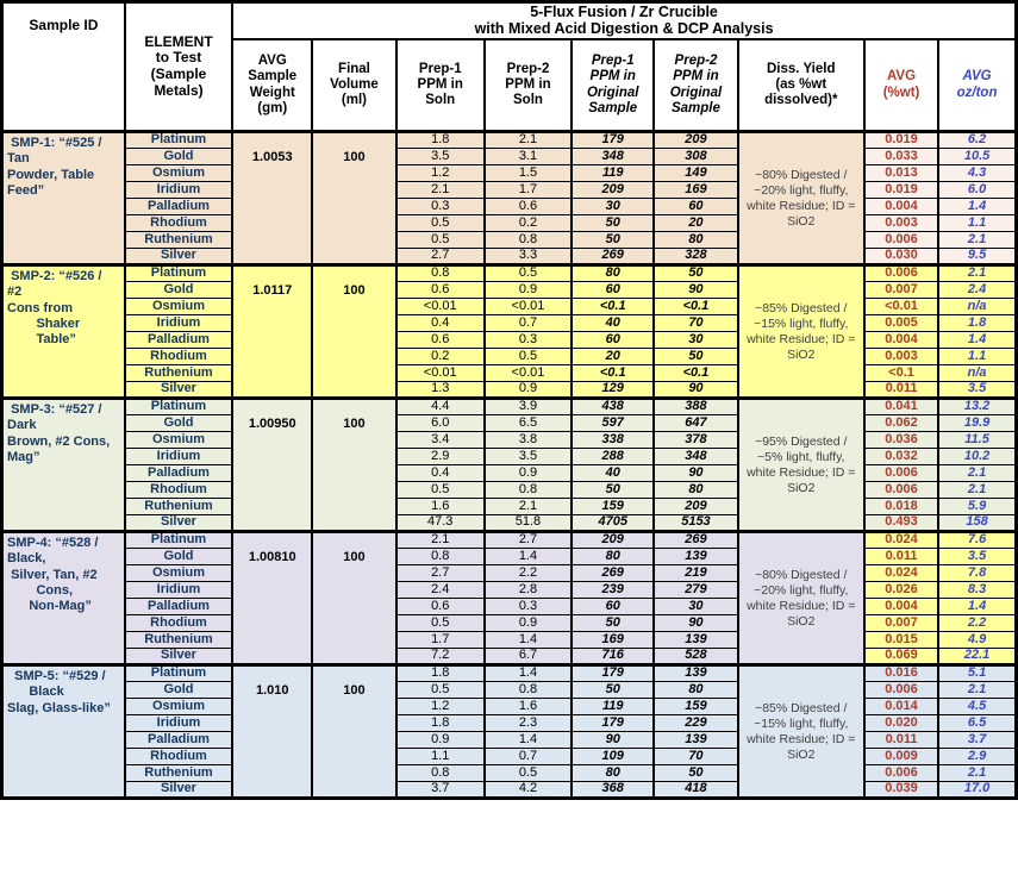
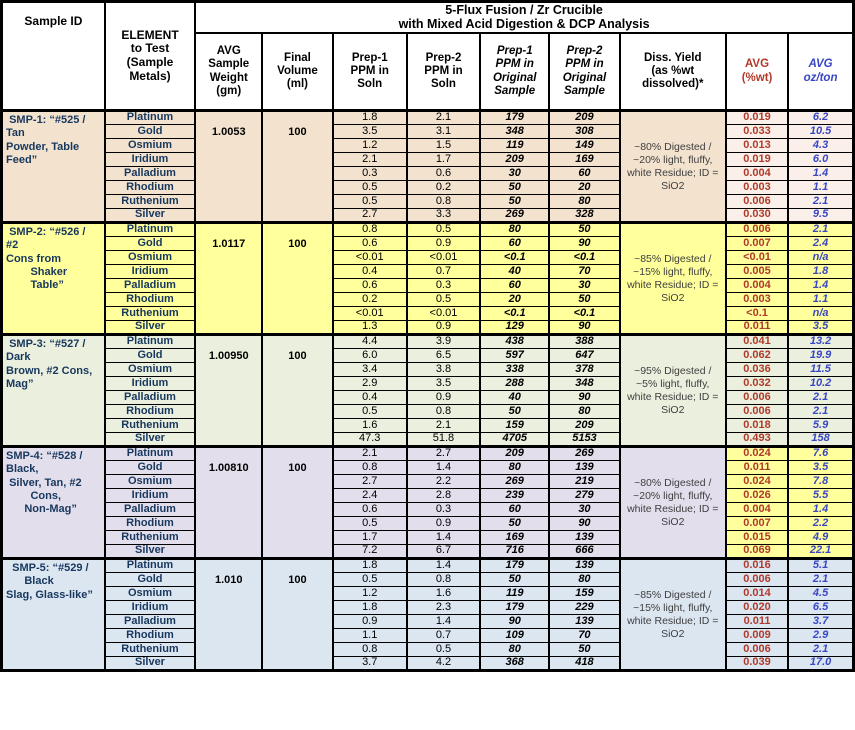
  Sample ID	ELEMENT to Test (Sample Metals)	5-Flux Fusion / Zr Crucible with Mixed Acid Digestion & DCP Analysis
  AVG Sample Weight (gm)	Final Volume (ml)	Prep-1 PPM in Soln	Prep-2 PPM in Soln	Prep-1 PPM in Original Sample	Prep-2 PPM in Original Sample	Diss. Yield (as %wt dissolved)*	AVG (%wt)	AVG oz/ton
  SMP-1: “#525 / Tan Powder, Table Feed”	Platinum	1.0053	100	1.8	2.1	179	209	~80% Digested / ~20% light, fluffy, white Residue; ID = SiO2	0.019	6.2
  Gold	3.5	3.1	348	308	0.033	10.5
  Osmium	1.2	1.5	119	149	0.013	4.3
  Iridium	2.1	1.7	209	169	0.019	6.0
  Palladium	0.3	0.6	30	60	0.004	1.4
  Rhodium	0.5	0.2	50	20	0.003	1.1
  Ruthenium	0.5	0.8	50	80	0.006	2.1
  Silver	2.7	3.3	269	328	0.030	9.5
  SMP-2: “#526 / #2 Cons from Shaker Table”	Platinum	1.0117	100	0.8	0.5	80	50	~85% Digested / ~15% light, fluffy, white Residue; ID = SiO2	0.006	2.1
  Gold	0.6	0.9	60	90	0.007	2.4
  Osmium	<0.01	<0.01	<0.1	<0.1	<0.01	n/a
  Iridium	0.4	0.7	40	70	0.005	1.8
  Palladium	0.6	0.3	60	30	0.004	1.4
  Rhodium	0.2	0.5	20	50	0.003	1.1
  Ruthenium	<0.01	<0.01	<0.1	<0.1	<0.1	n/a
  Silver	1.3	0.9	129	90	0.011	3.5
  SMP-3: “#527 / Dark Brown, #2 Cons, Mag”	Platinum	1.00950	100	4.4	3.9	438	388	~95% Digested / ~5% light, fluffy, white Residue; ID = SiO2	0.041	13.2
  Gold	6.0	6.5	597	647	0.062	19.9
  Osmium	3.4	3.8	338	378	0.036	11.5
  Iridium	2.9	3.5	288	348	0.032	10.2
  Palladium	0.4	0.9	40	90	0.006	2.1
  Rhodium	0.5	0.8	50	80	0.006	2.1
  Ruthenium	1.6	2.1	159	209	0.018	5.9
  Silver	47.3	51.8	4705	5153	0.493	158
  SMP-4: “#528 / Black, Silver, Tan, #2 Cons, Non-Mag”	Platinum	1.00810	100	2.1	2.7	209	269	~80% Digested / ~20% light, fluffy, white Residue; ID = SiO2	0.024	7.6
  Gold	0.8	1.4	80	139	0.011	3.5
  Osmium	2.7	2.2	269	219	0.024	7.8
- Iridium	2.4	2.8	239	279	0.026	8.3
+ Iridium	2.4	2.8	239	279	0.026	5.5
  Palladium	0.6	0.3	60	30	0.004	1.4
  Rhodium	0.5	0.9	50	90	0.007	2.2
  Ruthenium	1.7	1.4	169	139	0.015	4.9
- Silver	7.2	6.7	716	528	0.069	22.1
+ Silver	7.2	6.7	716	666	0.069	22.1
  SMP-5: “#529 / Black Slag, Glass-like”	Platinum	1.010	100	1.8	1.4	179	139	~85% Digested / ~15% light, fluffy, white Residue; ID = SiO2	0.016	5.1
  Gold	0.5	0.8	50	80	0.006	2.1
  Osmium	1.2	1.6	119	159	0.014	4.5
  Iridium	1.8	2.3	179	229	0.020	6.5
  Palladium	0.9	1.4	90	139	0.011	3.7
  Rhodium	1.1	0.7	109	70	0.009	2.9
  Ruthenium	0.8	0.5	80	50	0.006	2.1
  Silver	3.7	4.2	368	418	0.039	17.0
